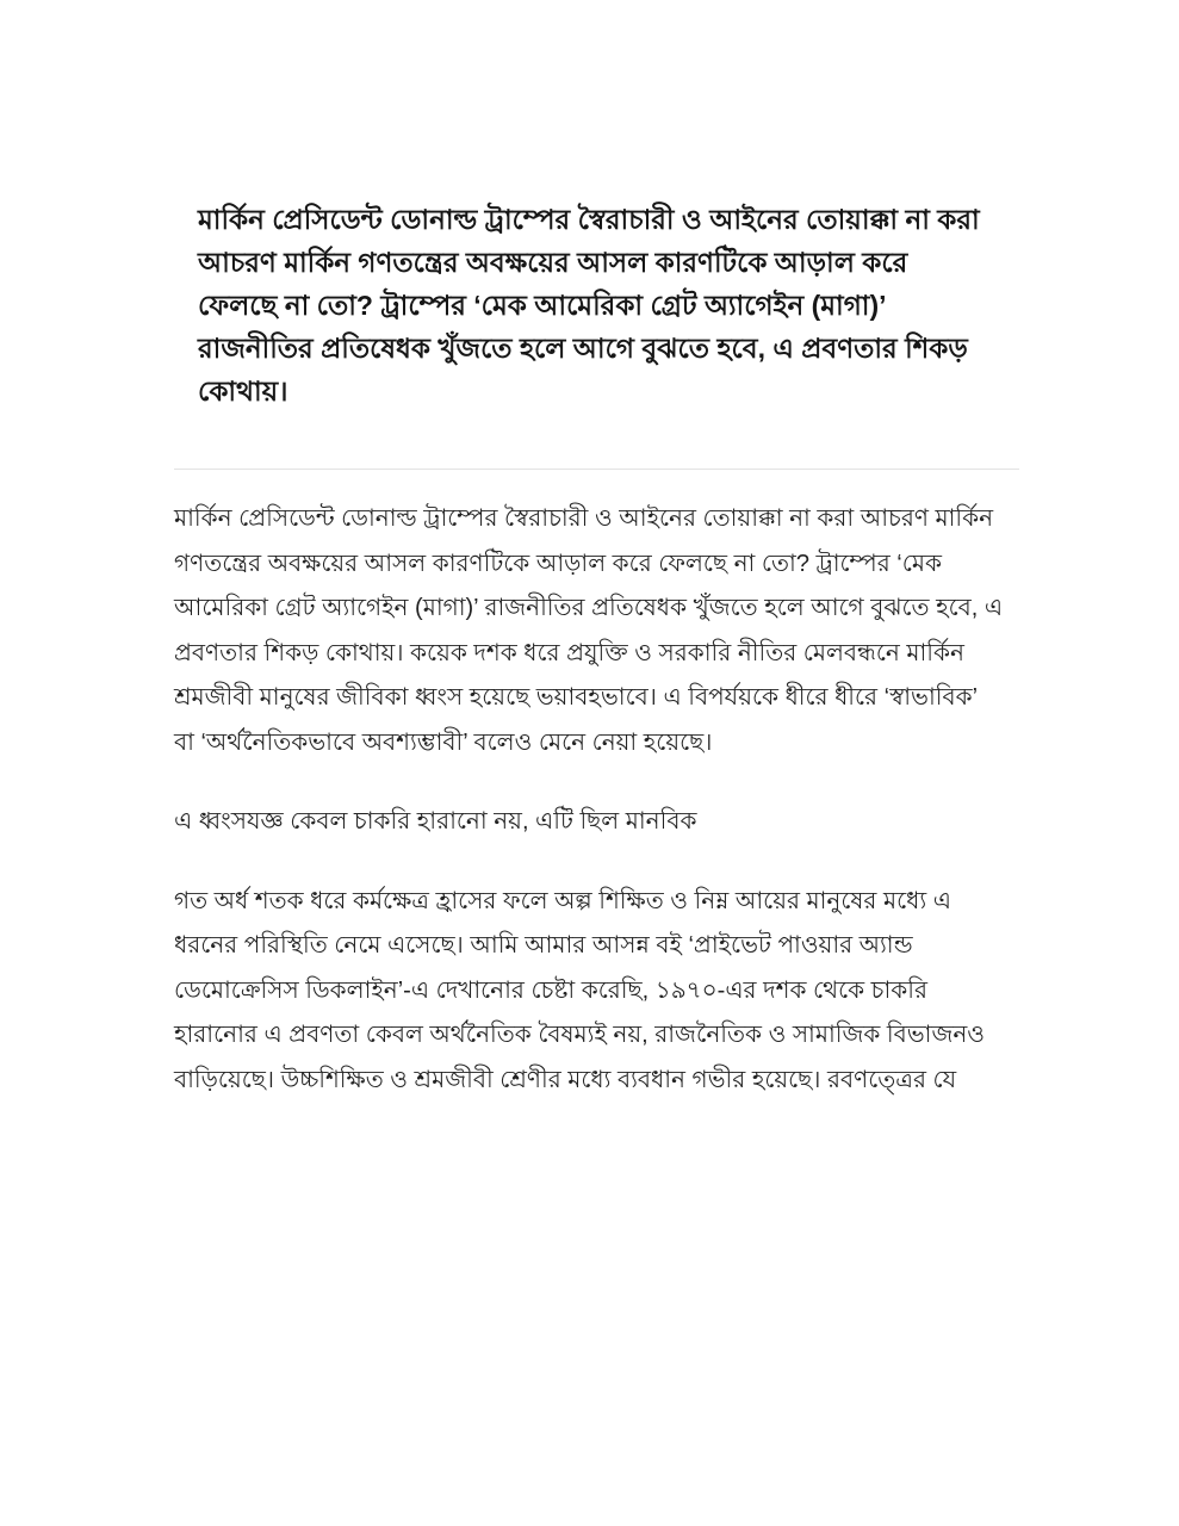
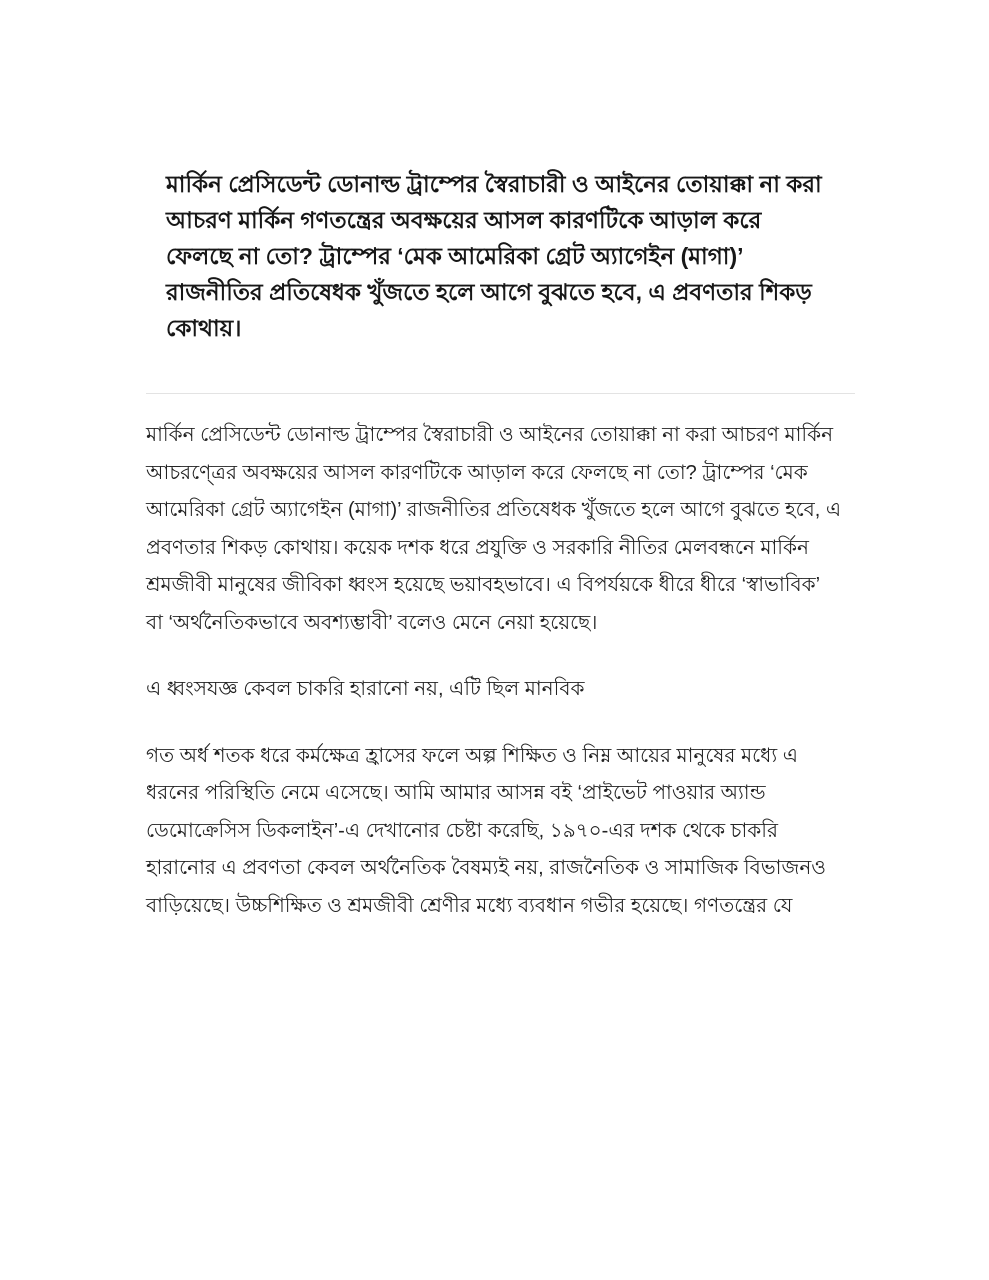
  মার্কিন প্রেসিডেন্ট ডোনাল্ড ট্রাম্পের স্বৈরাচারী ও আইনের তোয়াক্কা না করা
  আচরণ মার্কিন গণতন্ত্রের অবক্ষয়ের আসল কারণটিকে আড়াল করে
  ফেলছে না তো? ট্রাম্পের ‘মেক আমেরিকা গ্রেট অ্যাগেইন (মাগা)’
  রাজনীতির প্রতিষেধক খুঁজতে হলে আগে বুঝতে হবে, এ প্রবণতার শিকড়
  কোথায়।
  মার্কিন প্রেসিডেন্ট ডোনাল্ড ট্রাম্পের স্বৈরাচারী ও আইনের তোয়াক্কা না করা আচরণ মার্কিন
- গণতন্ত্রের অবক্ষয়ের আসল কারণটিকে আড়াল করে ফেলছে না তো? ট্রাম্পের ‘মেক
+ আচরণ্ত্রের অবক্ষয়ের আসল কারণটিকে আড়াল করে ফেলছে না তো? ট্রাম্পের ‘মেক
  আমেরিকা গ্রেট অ্যাগেইন (মাগা)’ রাজনীতির প্রতিষেধক খুঁজতে হলে আগে বুঝতে হবে, এ
  প্রবণতার শিকড় কোথায়। কয়েক দশক ধরে প্রযুক্তি ও সরকারি নীতির মেলবন্ধনে মার্কিন
  শ্রমজীবী মানুষের জীবিকা ধ্বংস হয়েছে ভয়াবহভাবে। এ বিপর্যয়কে ধীরে ধীরে ‘স্বাভাবিক’
  বা ‘অর্থনৈতিকভাবে অবশ্যম্ভাবী’ বলেও মেনে নেয়া হয়েছে।
  এ ধ্বংসযজ্ঞ কেবল চাকরি হারানো নয়, এটি ছিল মানবিক
  গত অর্ধ শতক ধরে কর্মক্ষেত্র হ্রাসের ফলে অল্প শিক্ষিত ও নিম্ন আয়ের মানুষের মধ্যে এ
  ধরনের পরিস্থিতি নেমে এসেছে। আমি আমার আসন্ন বই ‘প্রাইভেট পাওয়ার অ্যান্ড
  ডেমোক্রেসিস ডিকলাইন’-এ দেখানোর চেষ্টা করেছি, ১৯৭০-এর দশক থেকে চাকরি
  হারানোর এ প্রবণতা কেবল অর্থনৈতিক বৈষম্যই নয়, রাজনৈতিক ও সামাজিক বিভাজনও
- বাড়িয়েছে। উচ্চশিক্ষিত ও শ্রমজীবী শ্রেণীর মধ্যে ব্যবধান গভীর হয়েছে। রবণত্ত্রের যে
+ বাড়িয়েছে। উচ্চশিক্ষিত ও শ্রমজীবী শ্রেণীর মধ্যে ব্যবধান গভীর হয়েছে। গণতন্ত্রের যে
